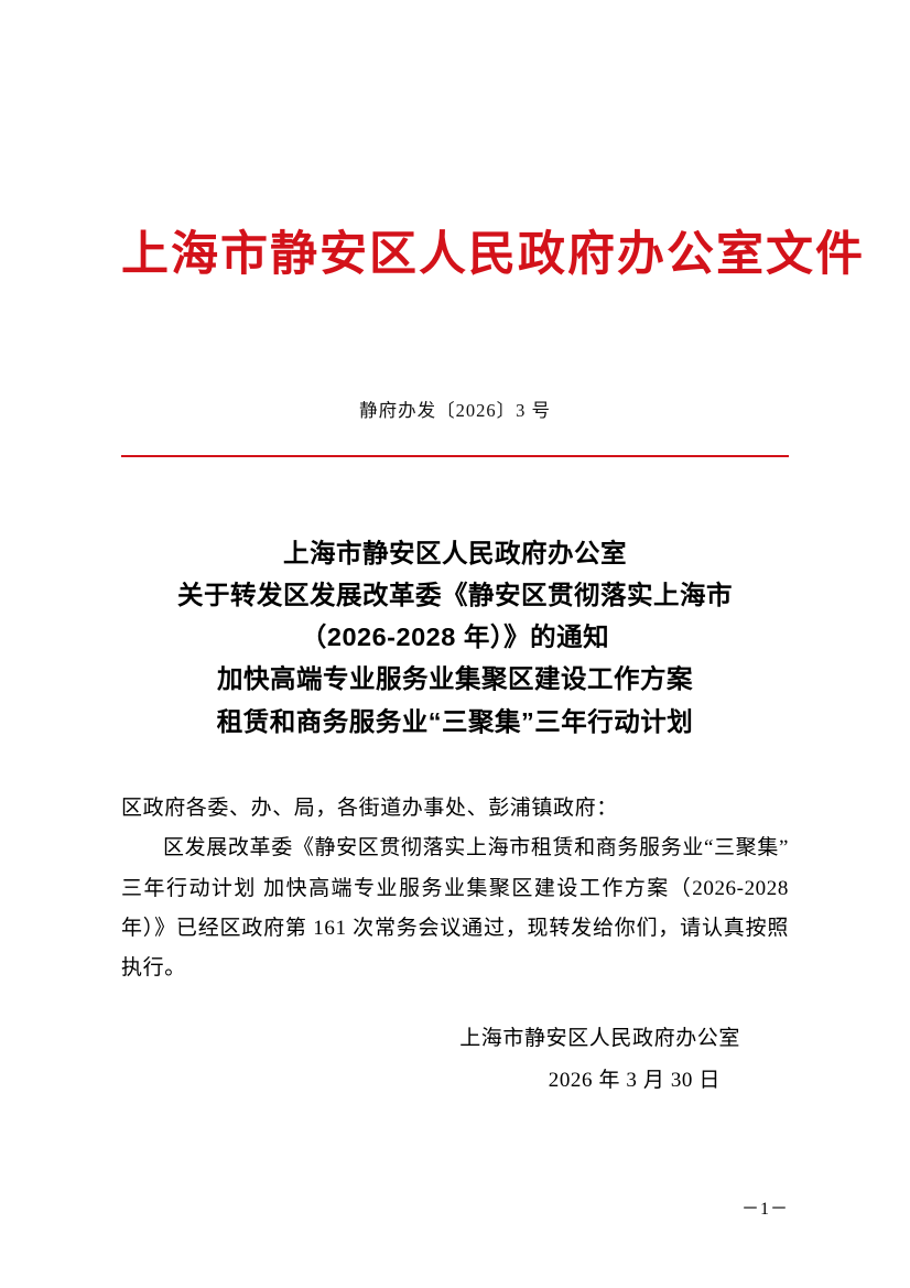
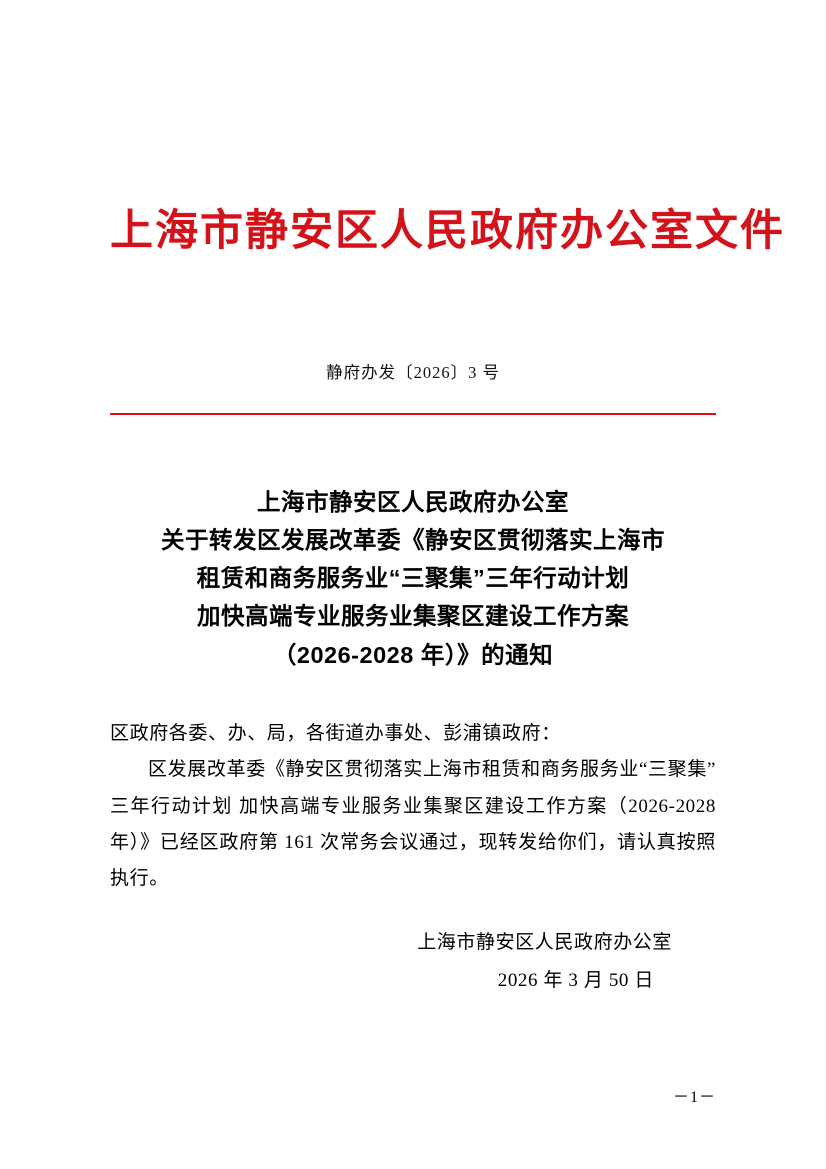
  上海市静安区人民政府办公室文件
  静府办发〔2026〕3 号
  上海市静安区人民政府办公室
  关于转发区发展改革委《静安区贯彻落实上海市
- （2026-2028 年）》的通知
+ 租赁和商务服务业“三聚集”三年行动计划
  加快高端专业服务业集聚区建设工作方案
- 租赁和商务服务业“三聚集”三年行动计划
+ （2026-2028 年）》的通知
  区政府各委、办、局，各街道办事处、彭浦镇政府：
  区发展改革委《静安区贯彻落实上海市租赁和商务服务业“三聚集”三年行动计划 加快高端专业服务业集聚区建设工作方案（2026-2028 年）》已经区政府第 161 次常务会议通过，现转发给你们，请认真按照执行。
  上海市静安区人民政府办公室
- 2026 年 3 月 30 日
+ 2026 年 3 月 50 日
  －1－
